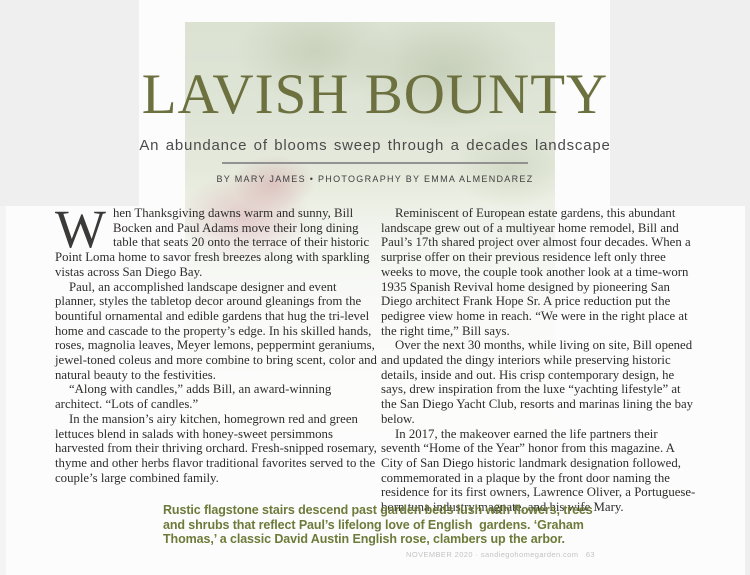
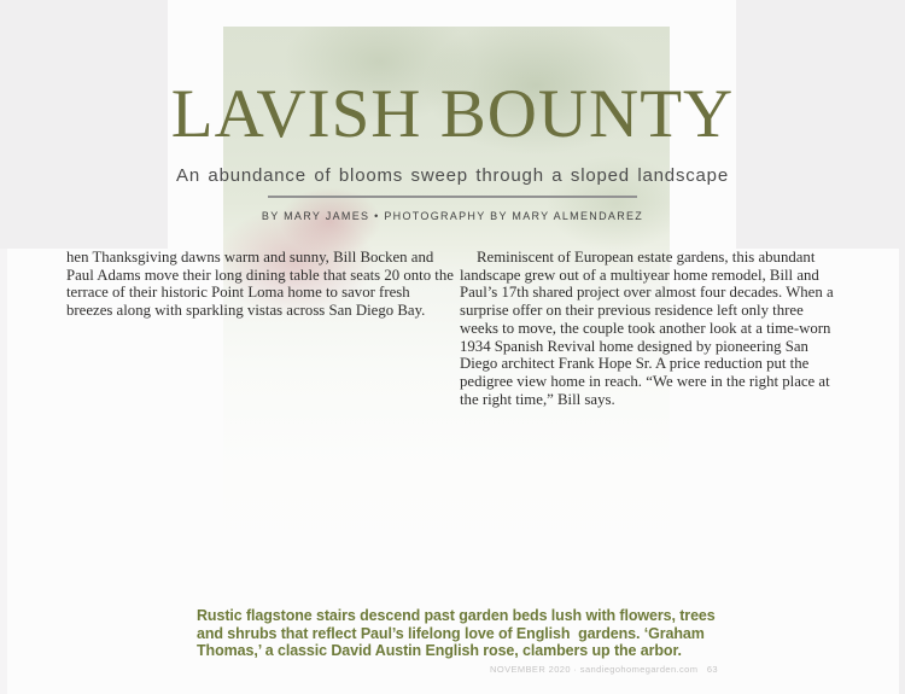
  LAVISH BOUNTY
- An abundance of blooms sweep through a decades landscape
+ An abundance of blooms sweep through a sloped landscape
- BY MARY JAMES • PHOTOGRAPHY BY EMMA ALMENDAREZ
+ BY MARY JAMES • PHOTOGRAPHY BY MARY ALMENDAREZ
- W
  hen Thanksgiving dawns warm and sunny, Bill Bocken and Paul Adams move their long dining table that seats 20 onto the terrace of their historic Point Loma home to savor fresh breezes along with sparkling vistas across San Diego Bay.
- Paul, an accomplished landscape designer and event planner, styles the tabletop decor around gleanings from the bountiful ornamental and edible gardens that hug the tri-level home and cascade to the property’s edge. In his skilled hands, roses, magnolia leaves, Meyer lemons, peppermint geraniums, jewel-toned coleus and more combine to bring scent, color and natural beauty to the festivities.
- “Along with candles,” adds Bill, an award-winning architect. “Lots of candles.”
- In the mansion’s airy kitchen, homegrown red and green lettuces blend in salads with honey-sweet persimmons harvested from their thriving orchard. Fresh-snipped rosemary, thyme and other herbs flavor traditional favorites served to the couple’s large combined family.
- Reminiscent of European estate gardens, this abundant landscape grew out of a multiyear home remodel, Bill and Paul’s 17th shared project over almost four decades. When a surprise offer on their previous residence left only three weeks to move, the couple took another look at a time-worn 1935 Spanish Revival home designed by pioneering San Diego architect Frank Hope Sr. A price reduction put the pedigree view home in reach. “We were in the right place at the right time,” Bill says.
+ Reminiscent of European estate gardens, this abundant landscape grew out of a multiyear home remodel, Bill and Paul’s 17th shared project over almost four decades. When a surprise offer on their previous residence left only three weeks to move, the couple took another look at a time-worn 1934 Spanish Revival home designed by pioneering San Diego architect Frank Hope Sr. A price reduction put the pedigree view home in reach. “We were in the right place at the right time,” Bill says.
- Over the next 30 months, while living on site, Bill opened and updated the dingy interiors while preserving historic details, inside and out. His crisp contemporary design, he says, drew inspiration from the luxe “yachting lifestyle” at the San Diego Yacht Club, resorts and marinas lining the bay below.
- In 2017, the makeover earned the life partners their seventh “Home of the Year” honor from this magazine. A City of San Diego historic landmark designation followed, commemorated in a plaque by the front door naming the residence for its first owners, Lawrence Oliver, a Portuguese-born tuna industry magnate, and his wife Mary.
  Rustic flagstone stairs descend past garden beds lush with flowers, trees and shrubs that reflect Paul’s lifelong love of English gardens. ‘Graham Thomas,’ a classic David Austin English rose, clambers up the arbor.
  NOVEMBER 2020 · sandiegohomegarden.com 63
